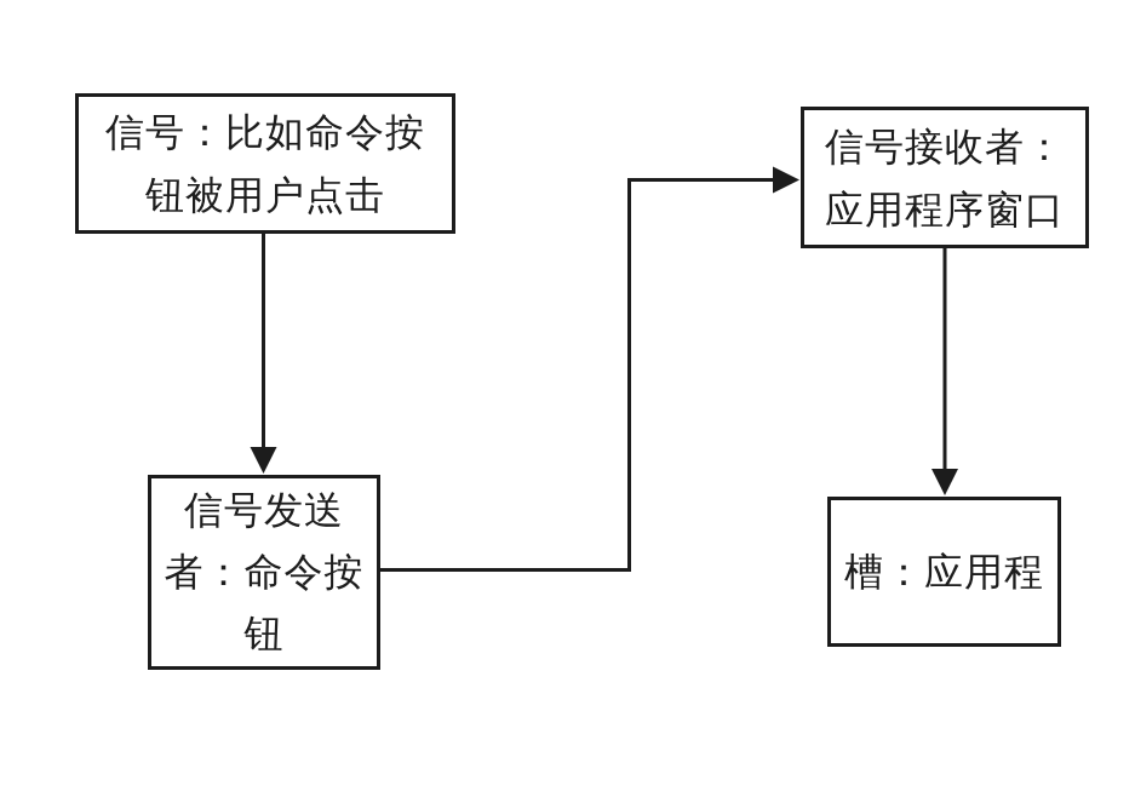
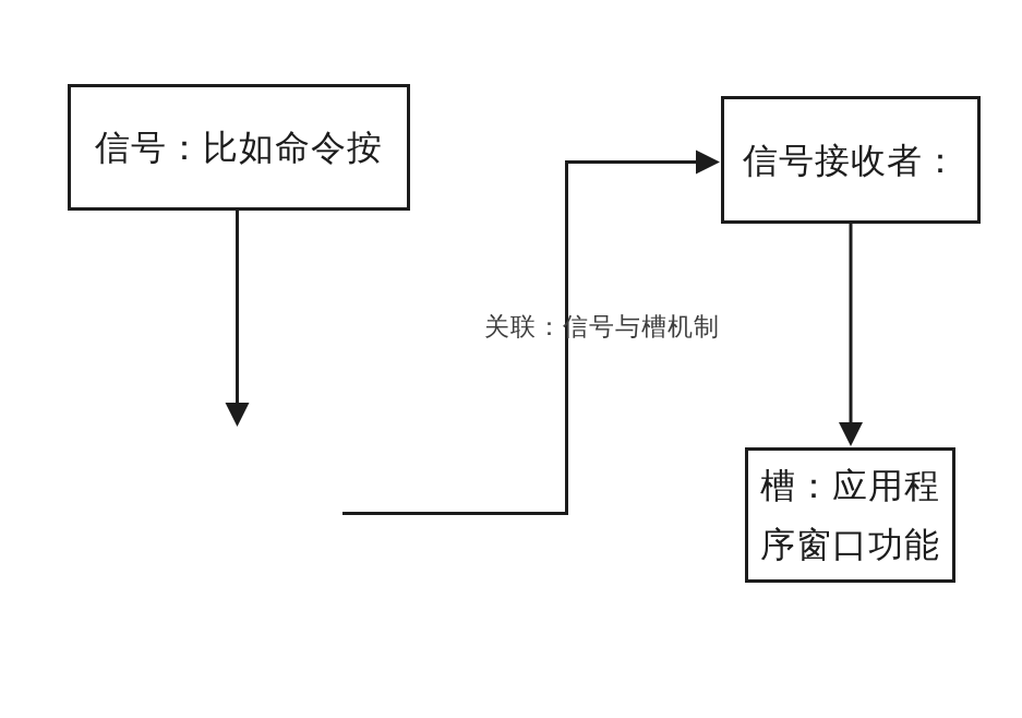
  信号：比如命令按
- 钮被用户点击
  信号接收者：
- 应用程序窗口
- 信号发送
- 者：命令按
- 钮
  槽：应用程
+ 序窗口功能
+ 关联：信号与槽机制
